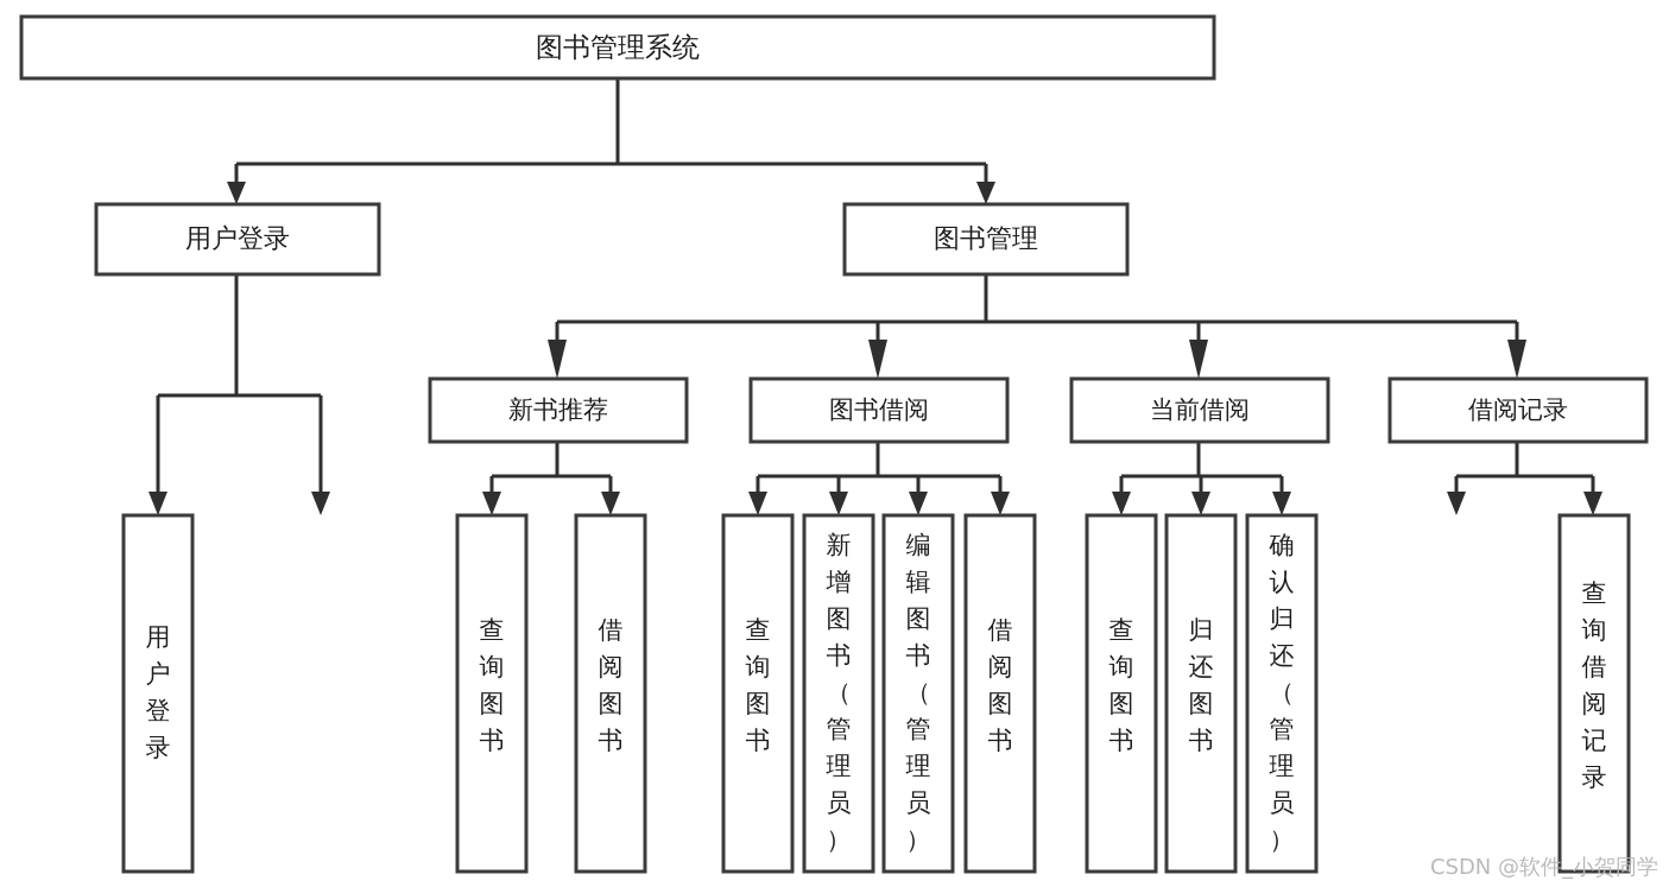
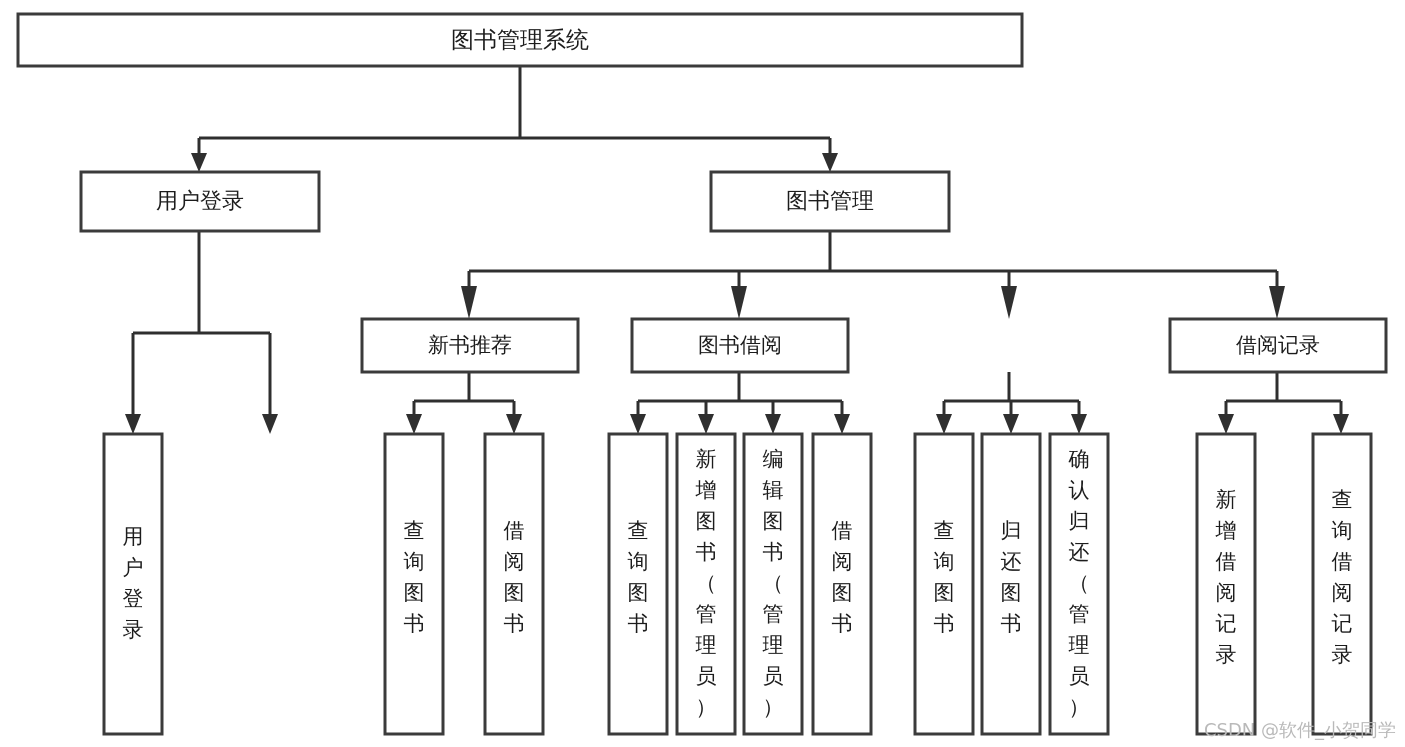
  图书管理系统
  用户登录
  图书管理
  新书推荐
  图书借阅
- 当前借阅
  借阅记录
  用户登录
  查询图书
  借阅图书
  查询图书
  新增图书（管理员）
  编辑图书（管理员）
  借阅图书
  查询图书
  归还图书
  确认归还（管理员）
+ 新增借阅记录
  查询借阅记录
  CSDN @软件_小贺同学
